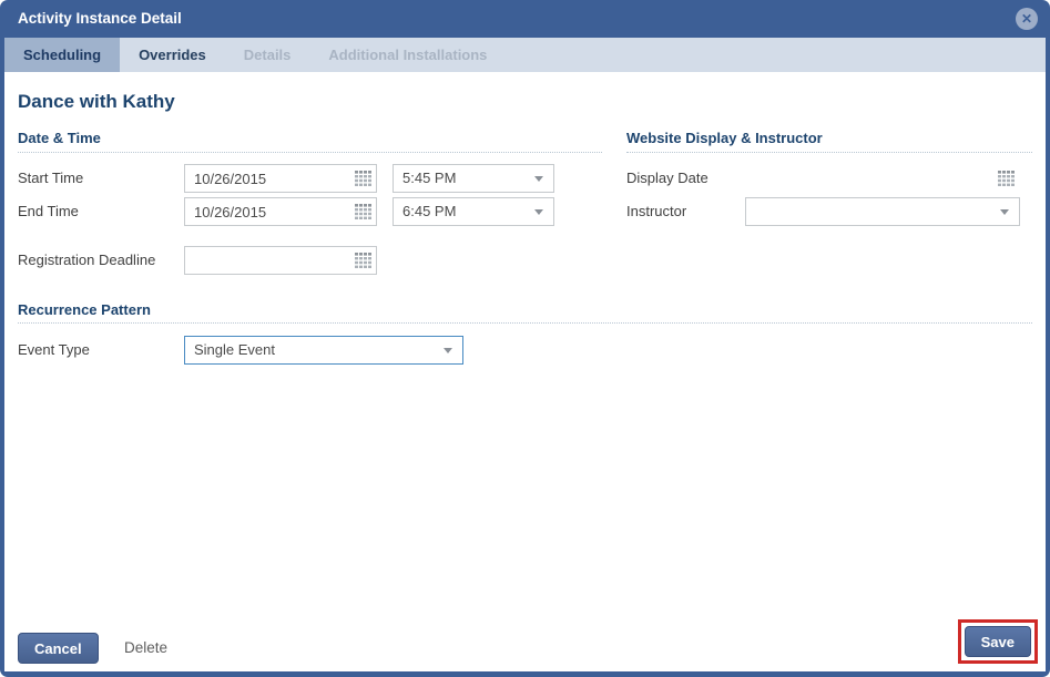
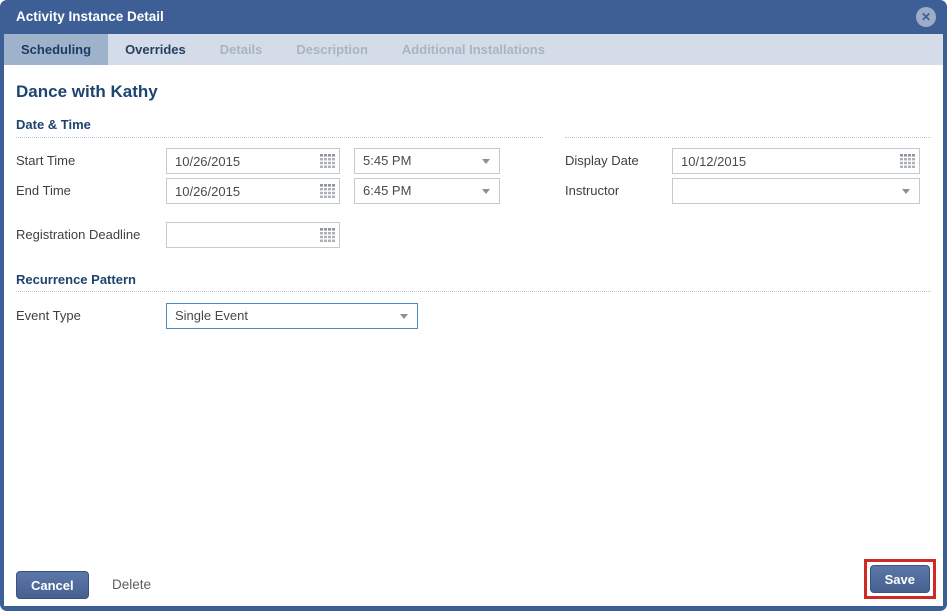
  Activity Instance Detail
  ✕
  Scheduling
  Overrides
  Details
+ Description
  Additional Installations
  Dance with Kathy
  Date & Time
- Website Display & Instructor
  Start Time
  10/26/2015
  5:45 PM
  End Time
  10/26/2015
  6:45 PM
  Registration Deadline
  Display Date
+ 10/12/2015
  Instructor
  Recurrence Pattern
  Event Type
  Single Event
  Cancel
  Delete
  Save
